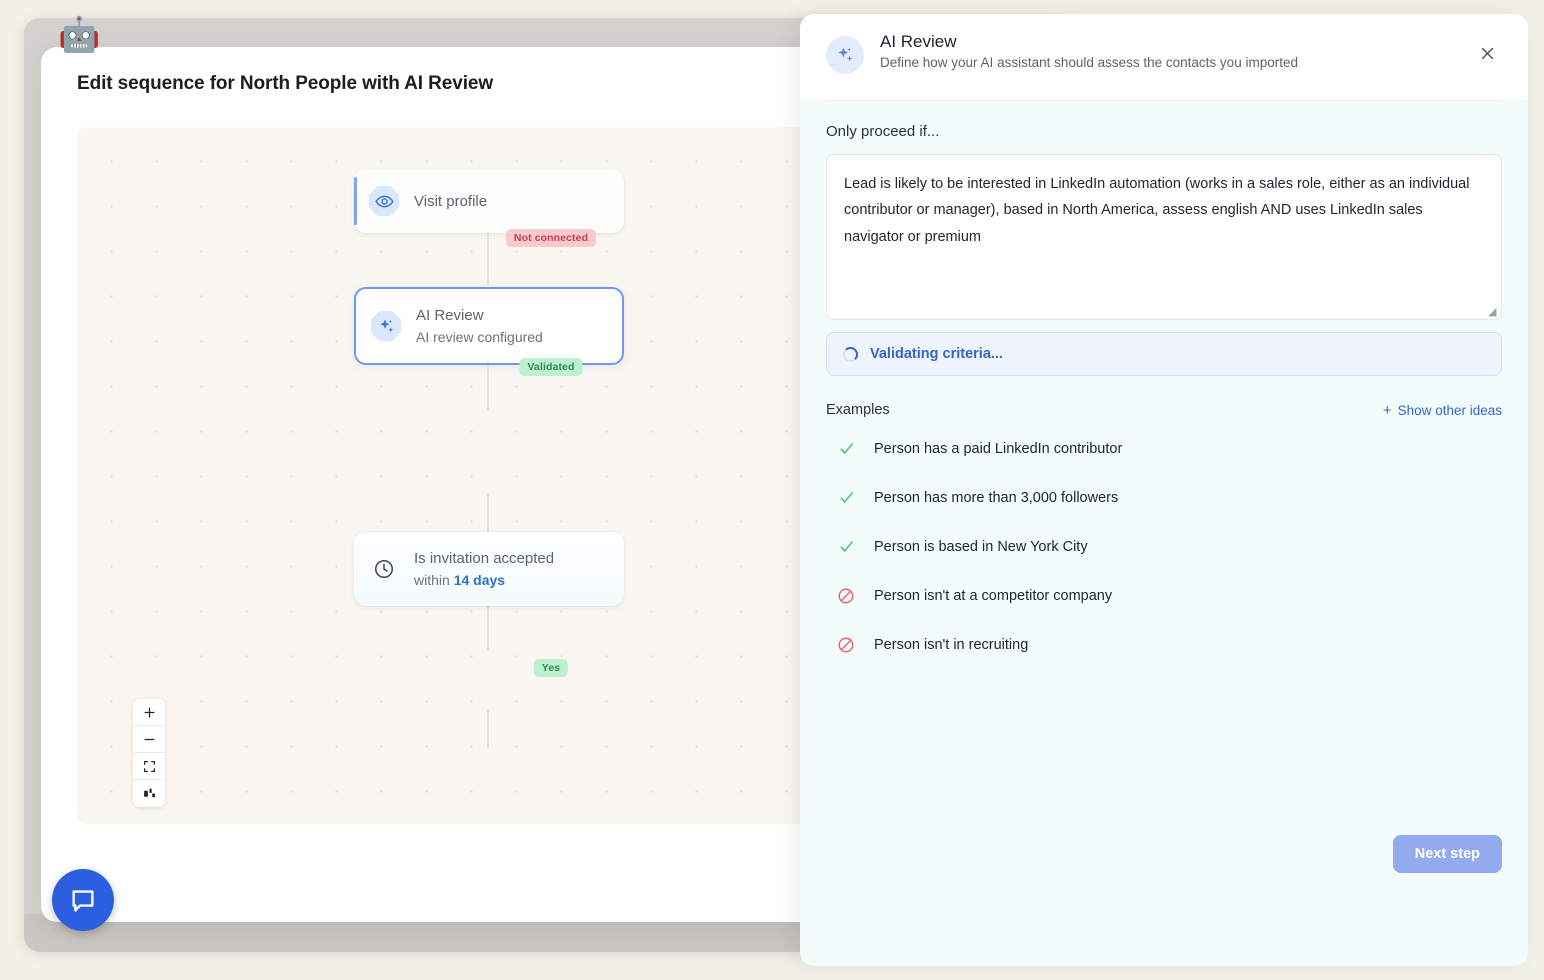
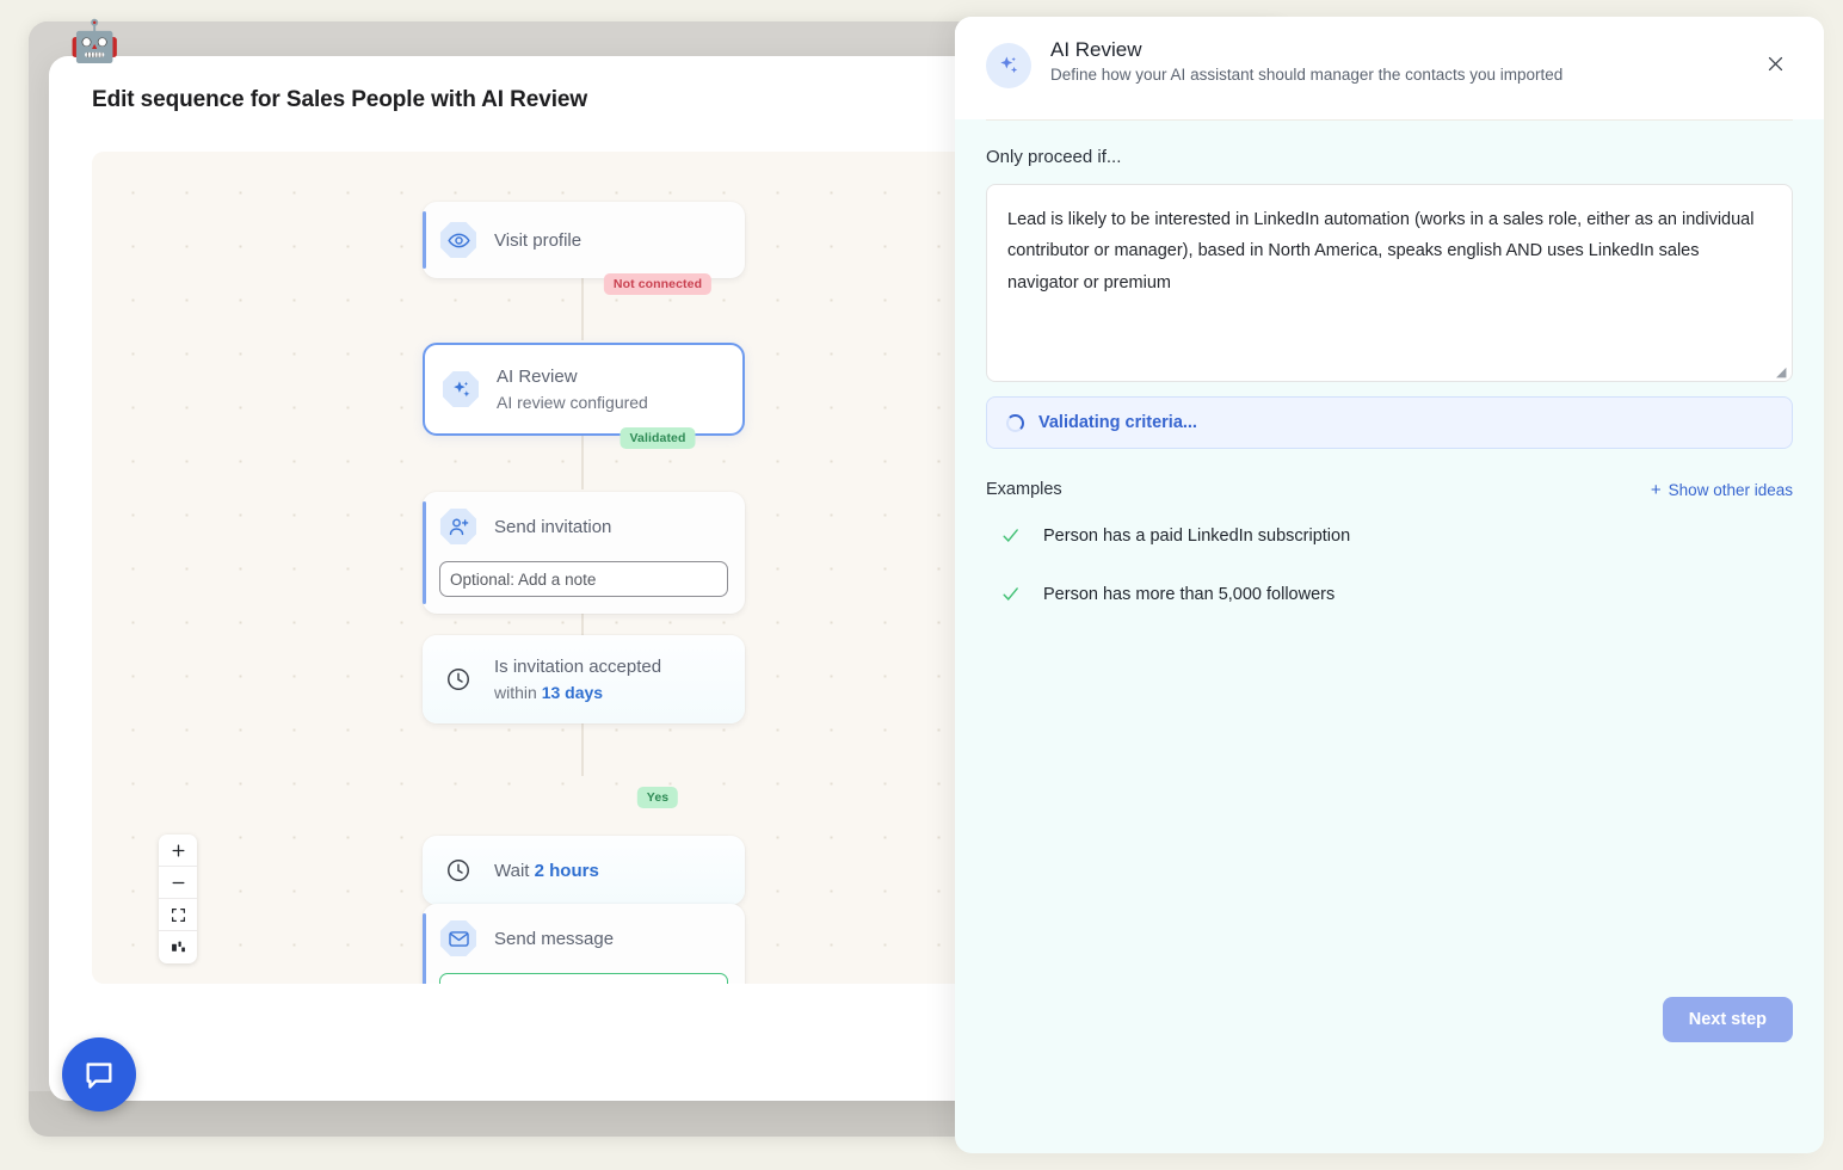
  🤖
- Edit sequence for North People with AI Review
+ Edit sequence for Sales People with AI Review
  Visit profile
  Not connected
  AI Review
  AI review configured
  Validated
+ Send invitation
+ Optional: Add a note
  Is invitation accepted
- within 14 days
+ within 13 days
  Yes
+ Wait 2 hours
+ Send message
  AI Review
- Define how your AI assistant should assess the contacts you imported
+ Define how your AI assistant should manager the contacts you imported
  Only proceed if...
- Lead is likely to be interested in LinkedIn automation (works in a sales role, either as an individual contributor or manager), based in North America, assess english AND uses LinkedIn sales navigator or premium
+ Lead is likely to be interested in LinkedIn automation (works in a sales role, either as an individual contributor or manager), based in North America, speaks english AND uses LinkedIn sales navigator or premium
  ◢
  Validating criteria...
  Examples
  +
  Show other ideas
- Person has a paid LinkedIn contributor
+ Person has a paid LinkedIn subscription
- Person has more than 3,000 followers
+ Person has more than 5,000 followers
- Person is based in New York City
- Person isn't at a competitor company
- Person isn't in recruiting
  Next step
